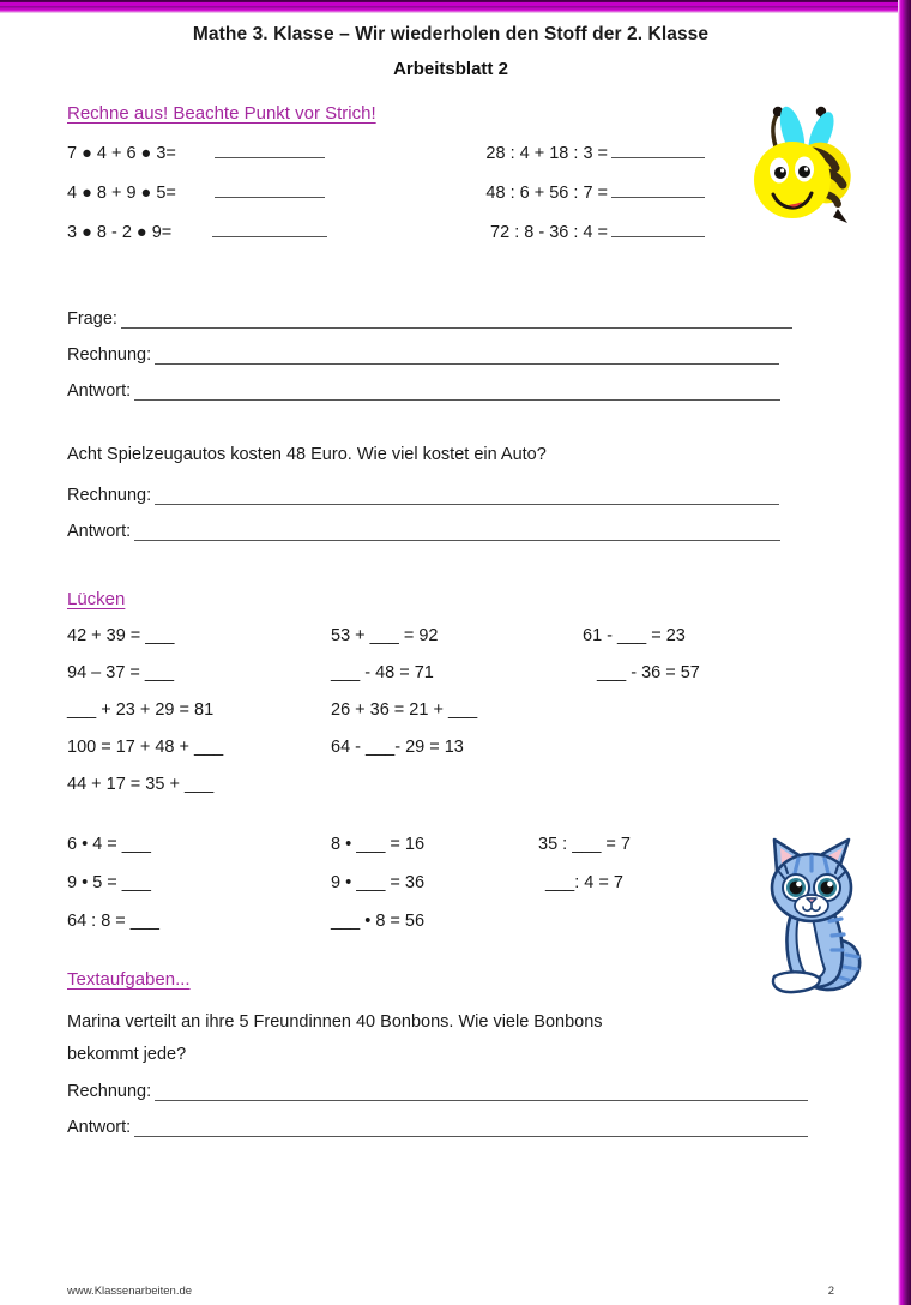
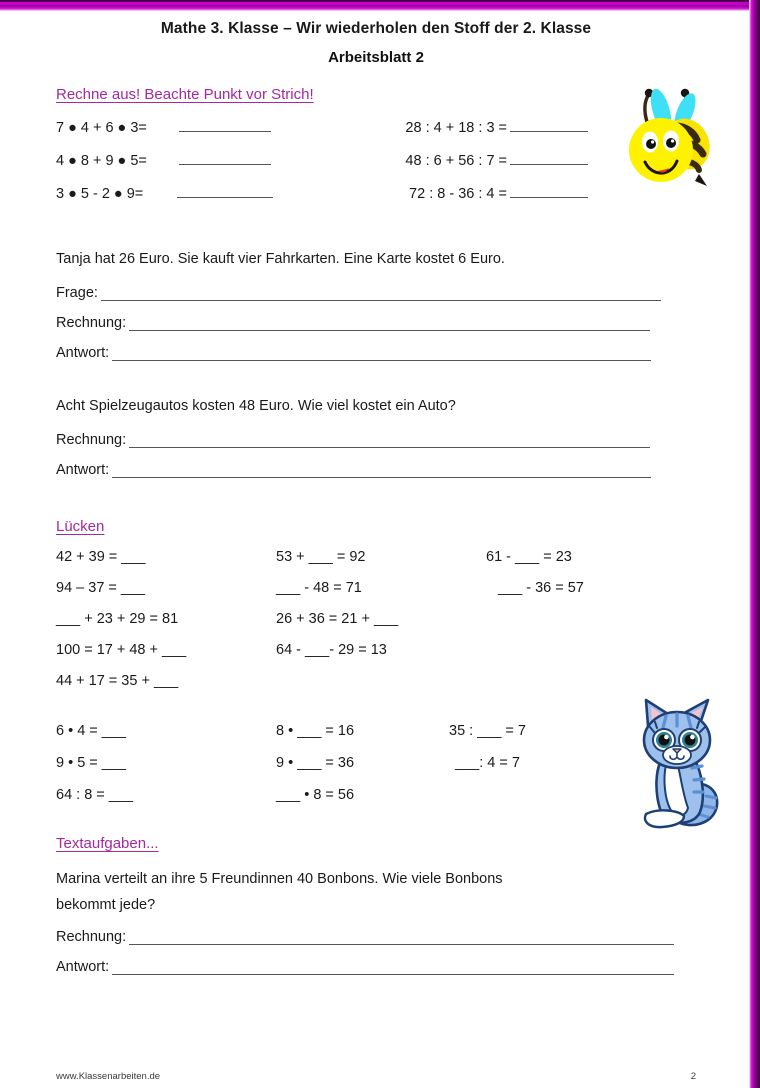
  Mathe 3. Klasse – Wir wiederholen den Stoff der 2. Klasse
  Arbeitsblatt 2
  Rechne aus! Beachte Punkt vor Strich!
  7 ● 4 + 6 ● 3=
  28 : 4 + 18 : 3 =
  4 ● 8 + 9 ● 5=
  48 : 6 + 56 : 7 =
- 3 ● 8 - 2 ● 9=
+ 3 ● 5 - 2 ● 9=
  72 : 8 - 36 : 4 =
+ Tanja hat 26 Euro. Sie kauft vier Fahrkarten. Eine Karte kostet 6 Euro.
  Frage:
  Rechnung:
  Antwort:
  Acht Spielzeugautos kosten 48 Euro. Wie viel kostet ein Auto?
  Rechnung:
  Antwort:
  Lücken
  42 + 39 = ___
  53 + ___ = 92
  61 - ___ = 23
  94 – 37 = ___
  ___ - 48 = 71
  ___ - 36 = 57
  ___ + 23 + 29 = 81
  26 + 36 = 21 + ___
  100 = 17 + 48 + ___
  64 - ___- 29 = 13
  44 + 17 = 35 + ___
  6 • 4 = ___
  8 • ___ = 16
  35 : ___ = 7
  9 • 5 = ___
  9 • ___ = 36
  ___: 4 = 7
  64 : 8 = ___
  ___ • 8 = 56
  Textaufgaben...
  Marina verteilt an ihre 5 Freundinnen 40 Bonbons. Wie viele Bonbons
  bekommt jede?
  Rechnung:
  Antwort:
  www.Klassenarbeiten.de
  2
